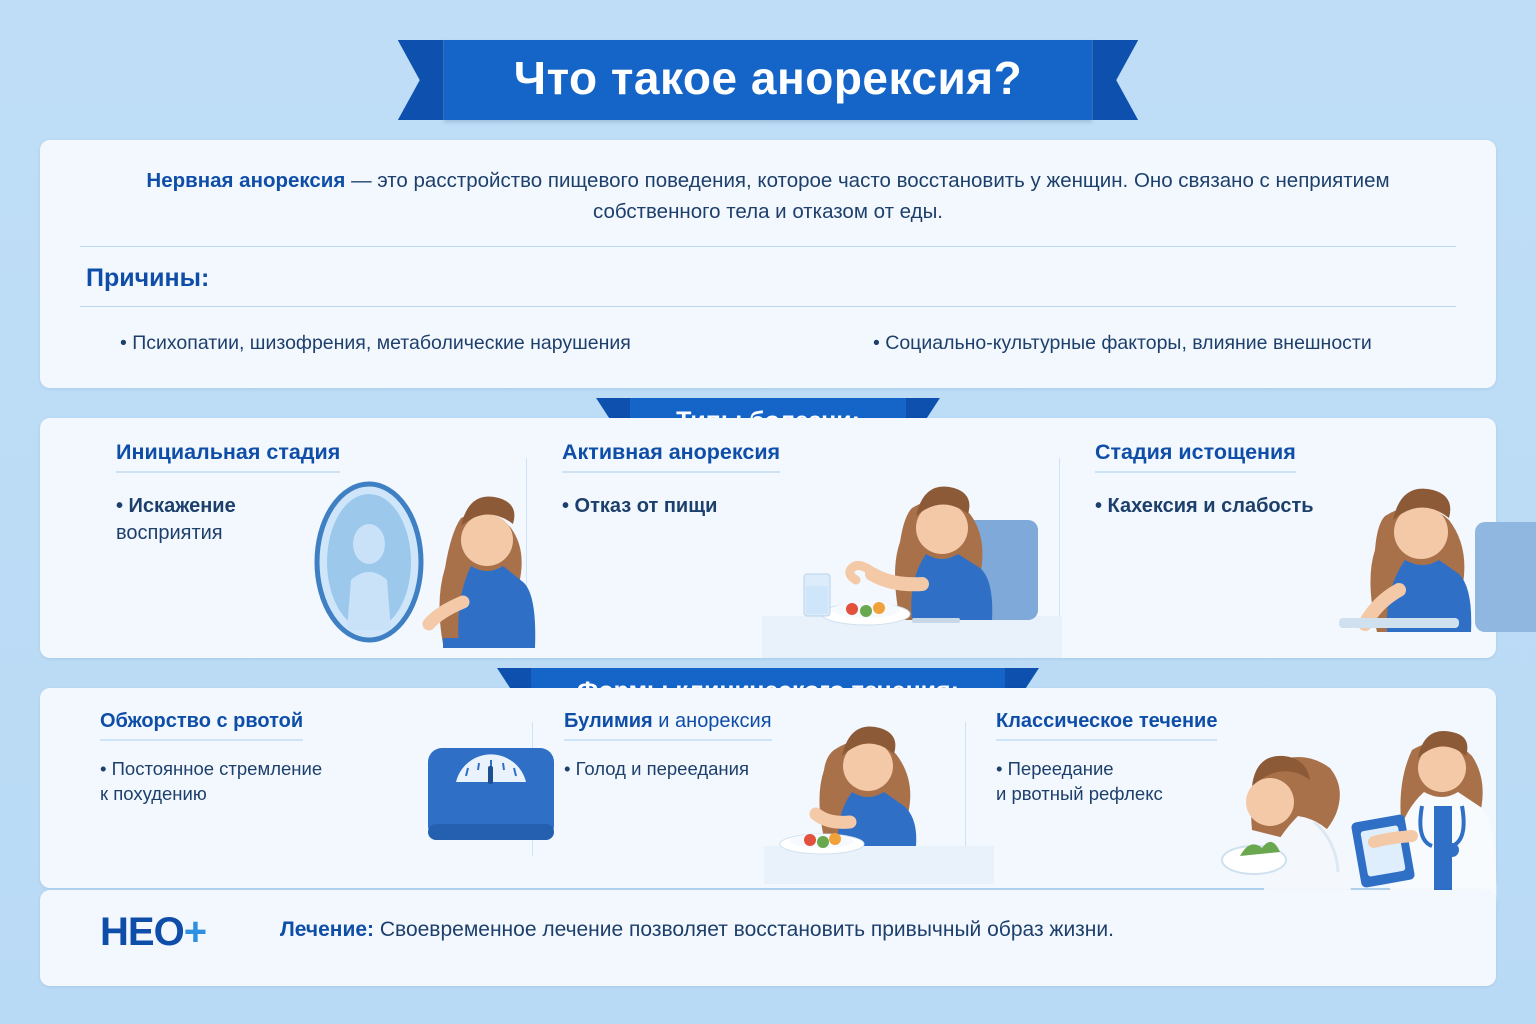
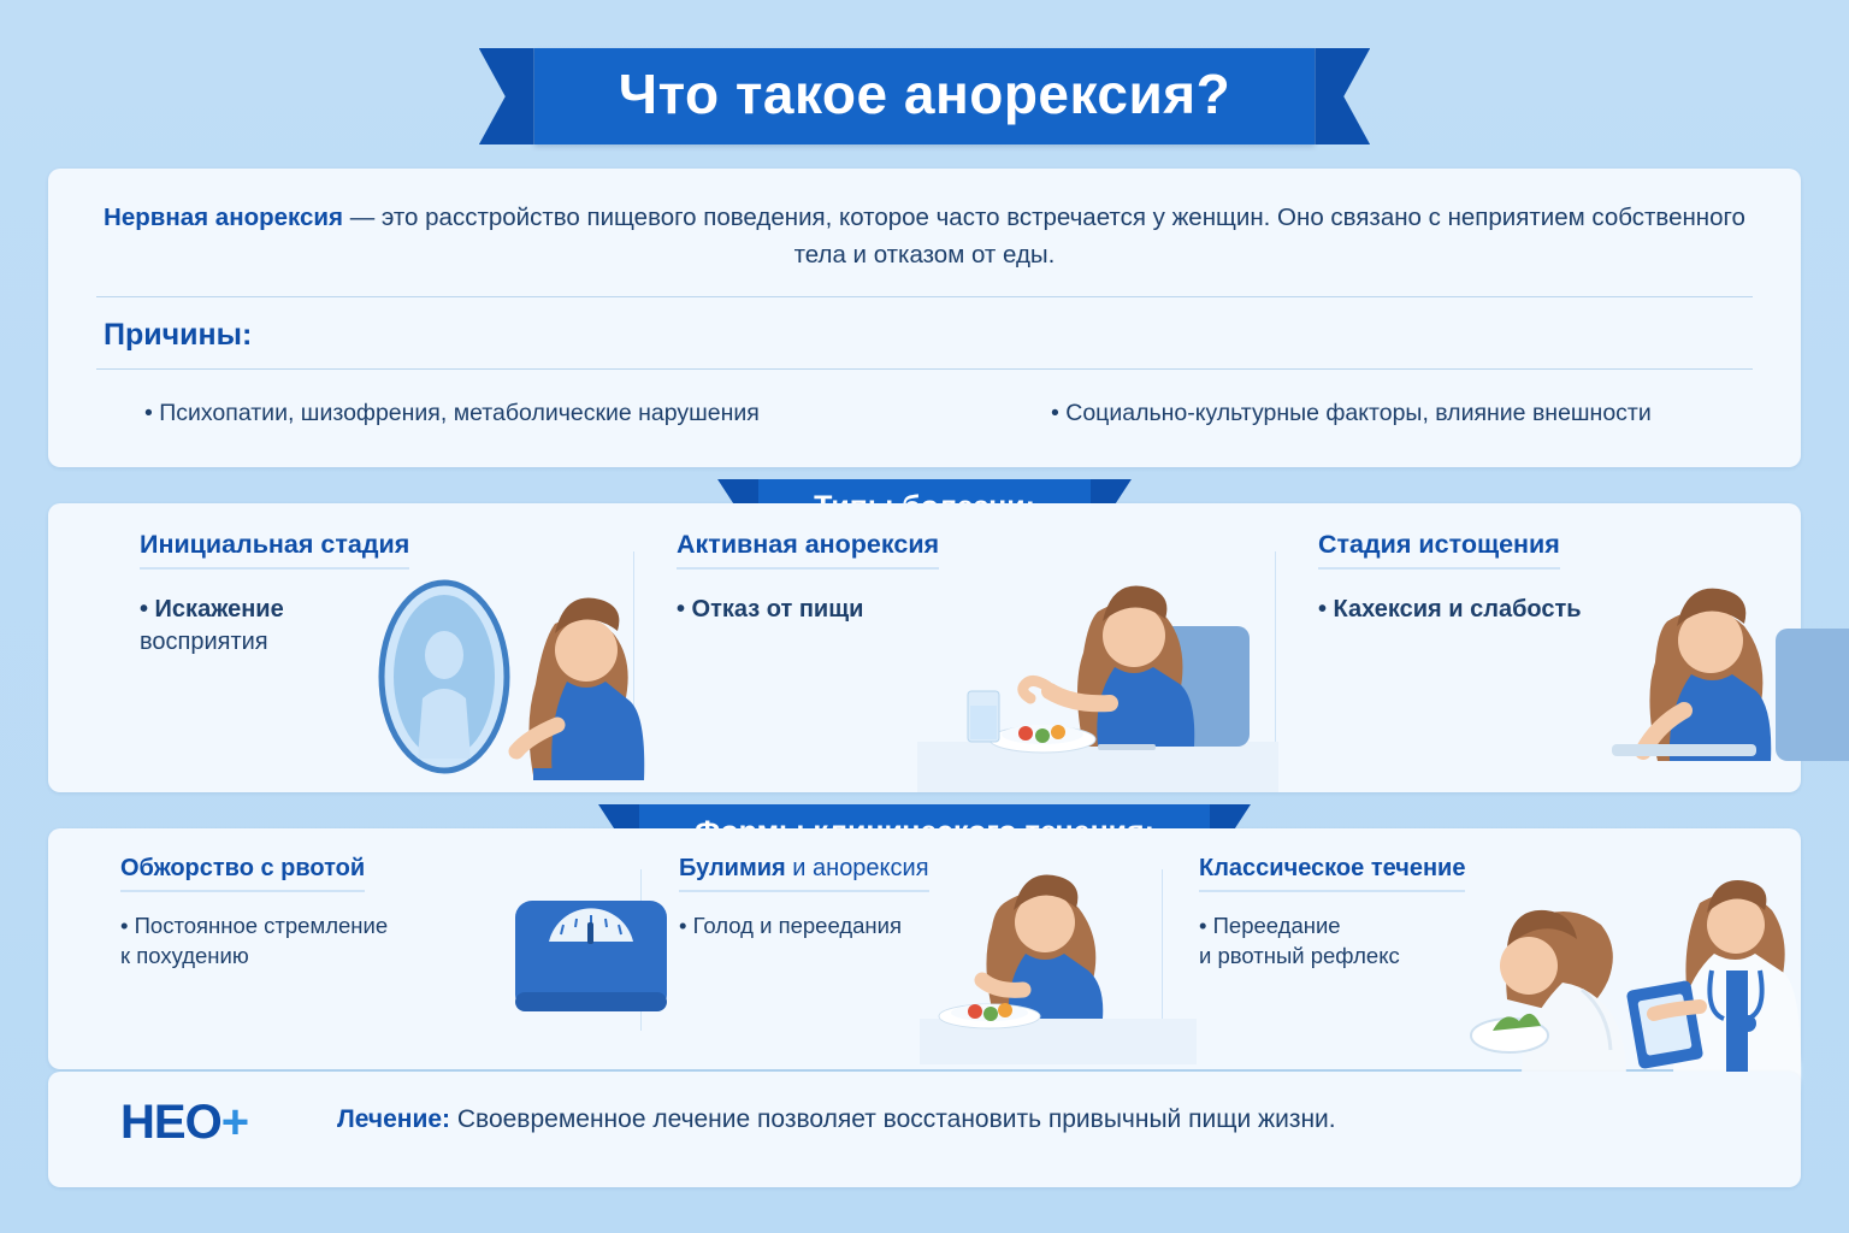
  Что такое анорексия?
- Нервная анорексия — это расстройство пищевого поведения, которое часто восстановить у женщин. Оно связано с неприятием собственного тела и отказом от еды.
+ Нервная анорексия — это расстройство пищевого поведения, которое часто встречается у женщин. Оно связано с неприятием собственного тела и отказом от еды.
  Причины:
  • Психопатии, шизофрения, метаболические нарушения
  • Социально-культурные факторы, влияние внешности
  Инициальная стадия
  • Искажение
  восприятия
  Активная анорексия
  • Отказ от пищи
  Стадия истощения
  • Кахексия и слабость
  Обжорство с рвотой
  • Постоянное стремление
  к похудению
  Булимия и анорексия
  • Голод и переедания
  Классическое течение
  • Переедание
  и рвотный рефлекс
  HEO+
- Лечение: Своевременное лечение позволяет восстановить привычный образ жизни.
+ Лечение: Своевременное лечение позволяет восстановить привычный пищи жизни.
